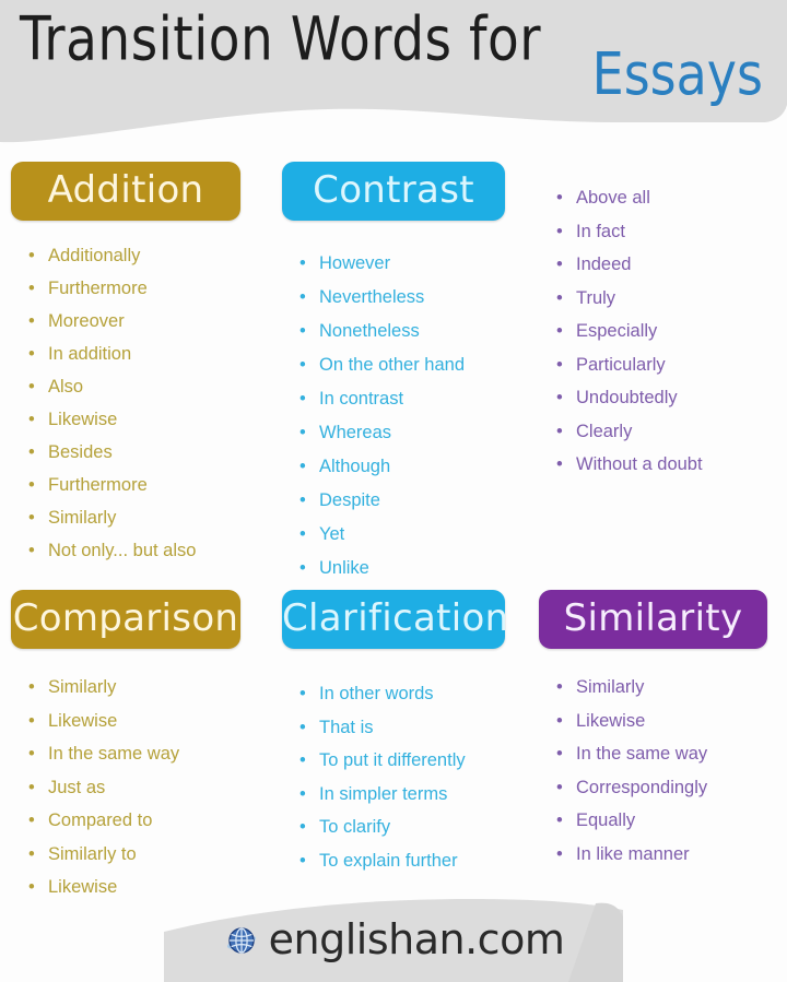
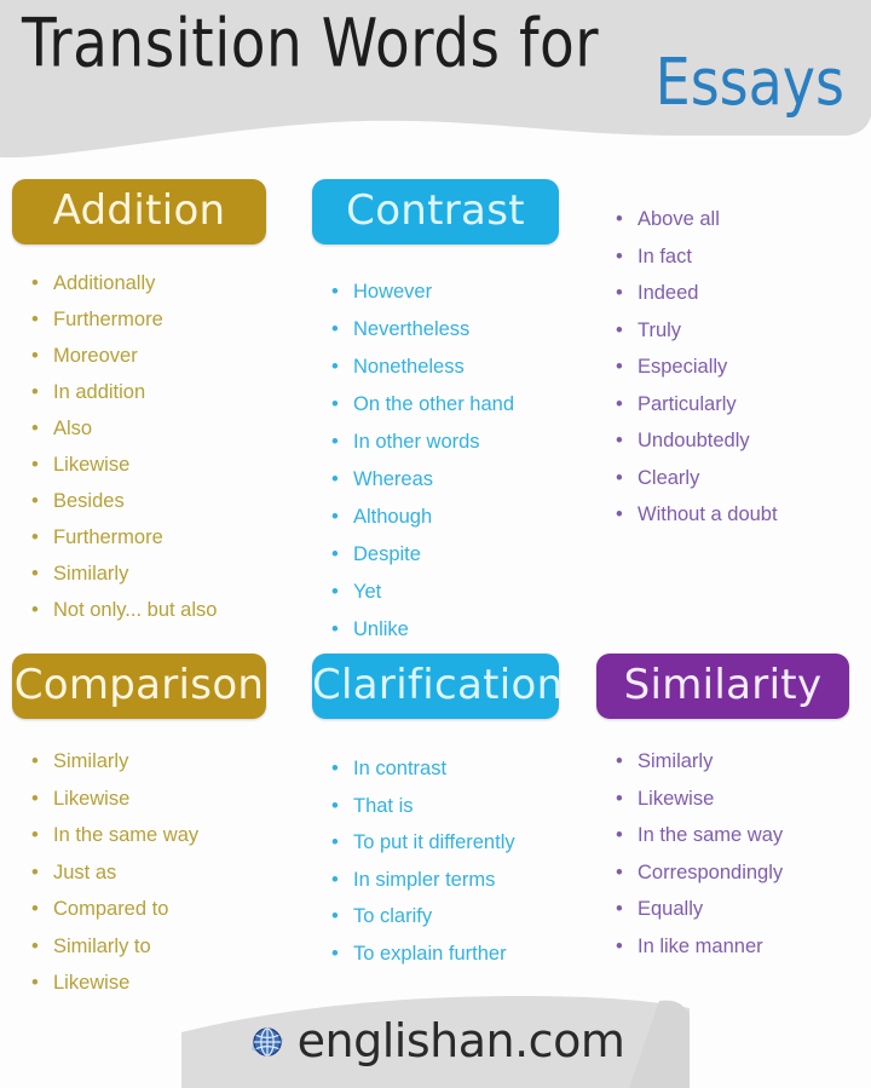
  Transition Words for
  Essays
  Addition
  •
  Additionally
  •
  Furthermore
  •
  Moreover
  •
  In addition
  •
  Also
  •
  Likewise
  •
  Besides
  •
  Furthermore
  •
  Similarly
  •
  Not only... but also
  Contrast
  •
  However
  •
  Nevertheless
  •
  Nonetheless
  •
  On the other hand
  •
- In contrast
+ In other words
  •
  Whereas
  •
  Although
  •
  Despite
  •
  Yet
  •
  Unlike
  •
  Above all
  •
  In fact
  •
  Indeed
  •
  Truly
  •
  Especially
  •
  Particularly
  •
  Undoubtedly
  •
  Clearly
  •
  Without a doubt
  Comparison
  •
  Similarly
  •
  Likewise
  •
  In the same way
  •
  Just as
  •
  Compared to
  •
  Similarly to
  •
  Likewise
  Clarification
  •
- In other words
+ In contrast
  •
  That is
  •
  To put it differently
  •
  In simpler terms
  •
  To clarify
  •
  To explain further
  Similarity
  •
  Similarly
  •
  Likewise
  •
  In the same way
  •
  Correspondingly
  •
  Equally
  •
  In like manner
  englishan.com
